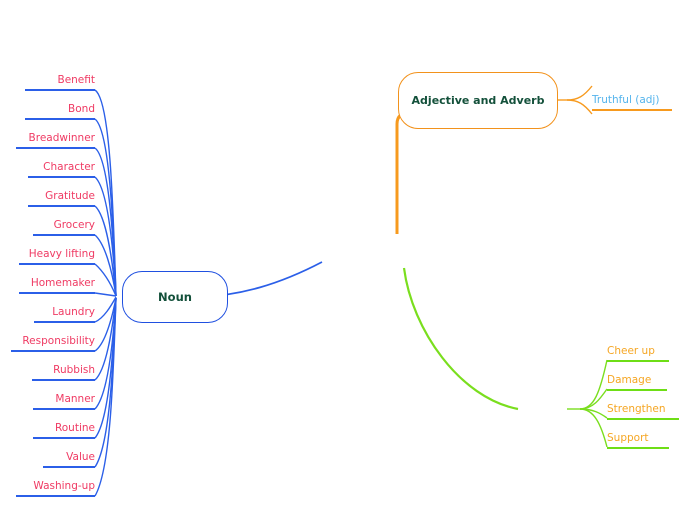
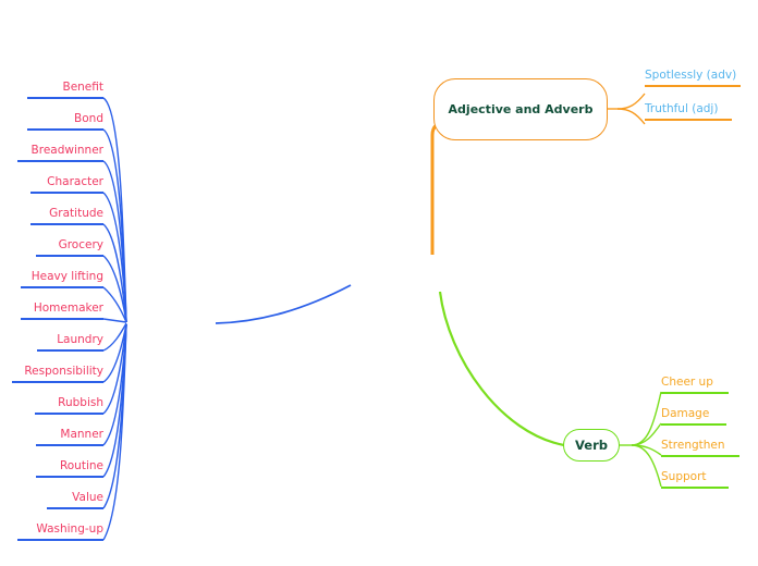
- Noun
  Adjective and Adverb
+ Verb
  Benefit
  Bond
  Breadwinner
  Character
  Gratitude
  Grocery
  Heavy lifting
  Homemaker
  Laundry
  Responsibility
  Rubbish
  Manner
  Routine
  Value
  Washing-up
+ Spotlessly (adv)
  Truthful (adj)
  Cheer up
  Damage
  Strengthen
  Support
